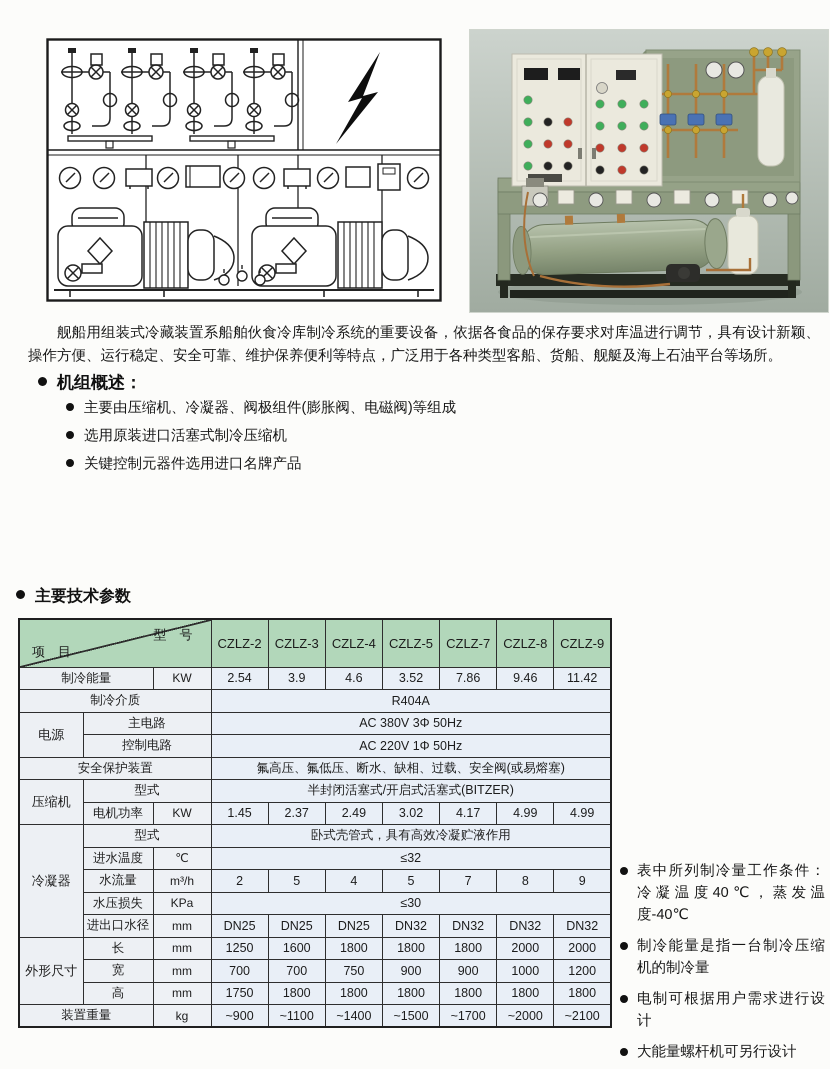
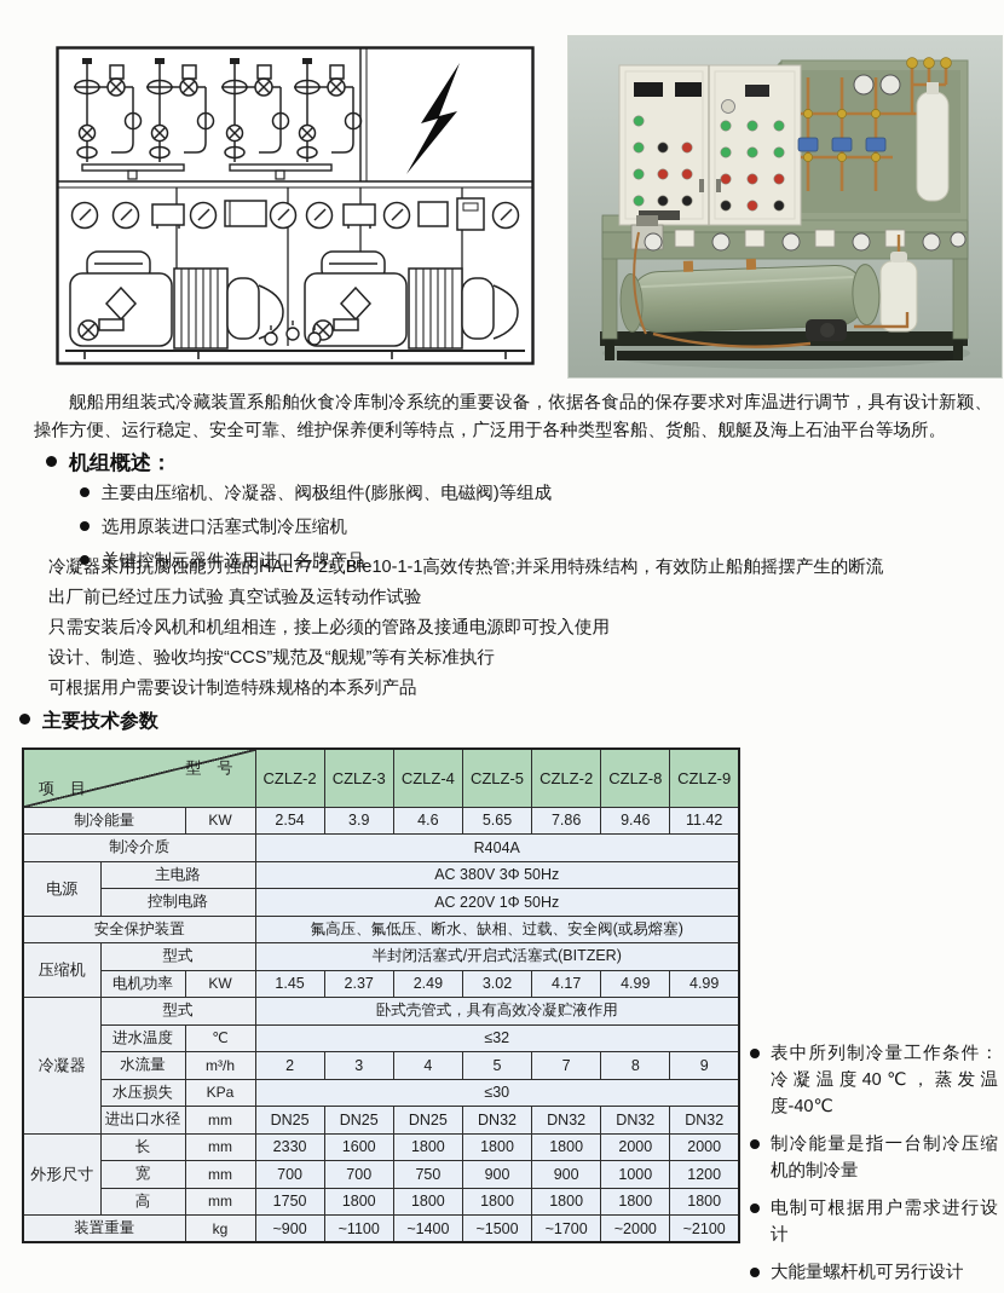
  舰船用组装式冷藏装置系船舶伙食冷库制冷系统的重要设备，依据各食品的保存要求对库温进行调节，具有设计新颖、操作方便、运行稳定、安全可靠、维护保养便利等特点，广泛用于各种类型客船、货船、舰艇及海上石油平台等场所。
  机组概述：
  主要由压缩机、冷凝器、阀极组件(膨胀阀、电磁阀)等组成
  选用原装进口活塞式制冷压缩机
  关键控制元器件选用进口名牌产品
+ 冷凝器采用抗腐蚀能力强的HAL77-2或Bfe10-1-1高效传热管;并采用特殊结构，有效防止船舶摇摆产生的断流
+ 出厂前已经过压力试验 真空试验及运转动作试验
+ 只需安装后冷风机和机组相连，接上必须的管路及接通电源即可投入使用
+ 设计、制造、验收均按“CCS”规范及“舰规”等有关标准执行
+ 可根据用户需要设计制造特殊规格的本系列产品
  主要技术参数
- 型 号 项 目	CZLZ-2	CZLZ-3	CZLZ-4	CZLZ-5	CZLZ-7	CZLZ-8	CZLZ-9
+ 型 号 项 目	CZLZ-2	CZLZ-3	CZLZ-4	CZLZ-5	CZLZ-2	CZLZ-8	CZLZ-9
- 制冷能量	KW	2.54	3.9	4.6	3.52	7.86	9.46	11.42
+ 制冷能量	KW	2.54	3.9	4.6	5.65	7.86	9.46	11.42
  制冷介质	R404A
  电源	主电路	AC 380V 3Φ 50Hz
  控制电路	AC 220V 1Φ 50Hz
  安全保护装置	氟高压、氟低压、断水、缺相、过载、安全阀(或易熔塞)
  压缩机	型式	半封闭活塞式/开启式活塞式(BITZER)
  电机功率	KW	1.45	2.37	2.49	3.02	4.17	4.99	4.99
  冷凝器	型式	卧式壳管式，具有高效冷凝贮液作用
  进水温度	℃	≤32
- 水流量	m³/h	2	5	4	5	7	8	9
+ 水流量	m³/h	2	3	4	5	7	8	9
  水压损失	KPa	≤30
  进出口水径	mm	DN25	DN25	DN25	DN32	DN32	DN32	DN32
- 外形尺寸	长	mm	1250	1600	1800	1800	1800	2000	2000
+ 外形尺寸	长	mm	2330	1600	1800	1800	1800	2000	2000
  宽	mm	700	700	750	900	900	1000	1200
  高	mm	1750	1800	1800	1800	1800	1800	1800
  装置重量	kg	~900	~1100	~1400	~1500	~1700	~2000	~2100
  表中所列制冷量工作条件：冷凝温度40℃，蒸发温度-40℃
  制冷能量是指一台制冷压缩机的制冷量
  电制可根据用户需求进行设计
  大能量螺杆机可另行设计
